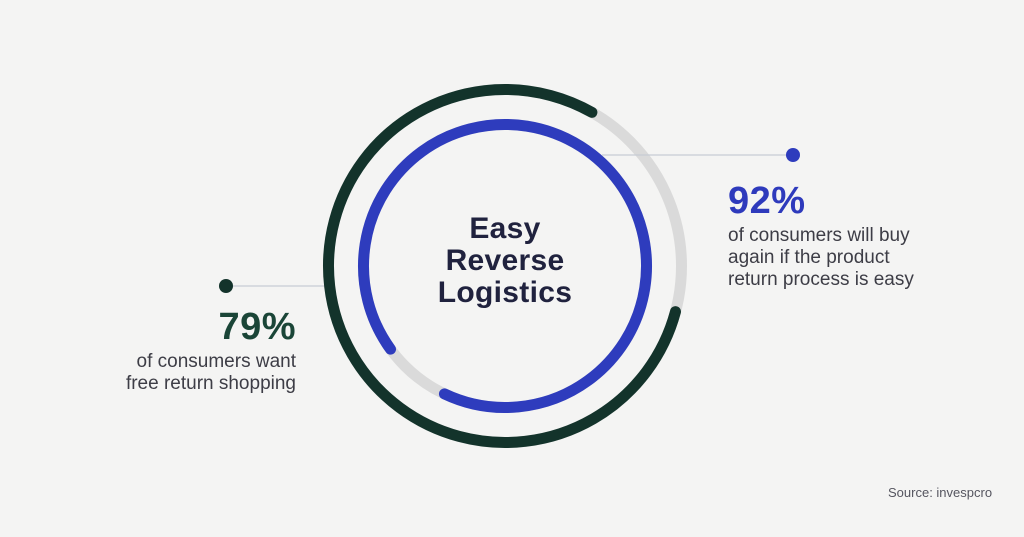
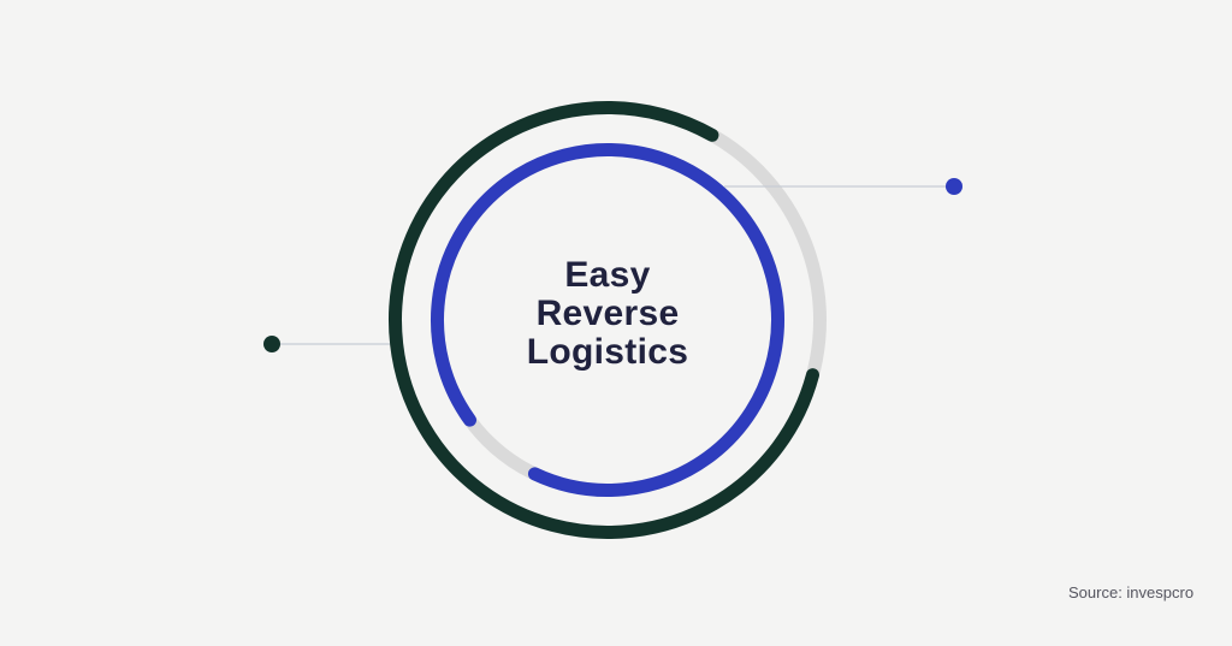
  Easy
  Reverse
  Logistics
- 79%
- of consumers want
- free return shopping
- 92%
- of consumers will buy
- again if the product
- return process is easy
  Source: invespcro
